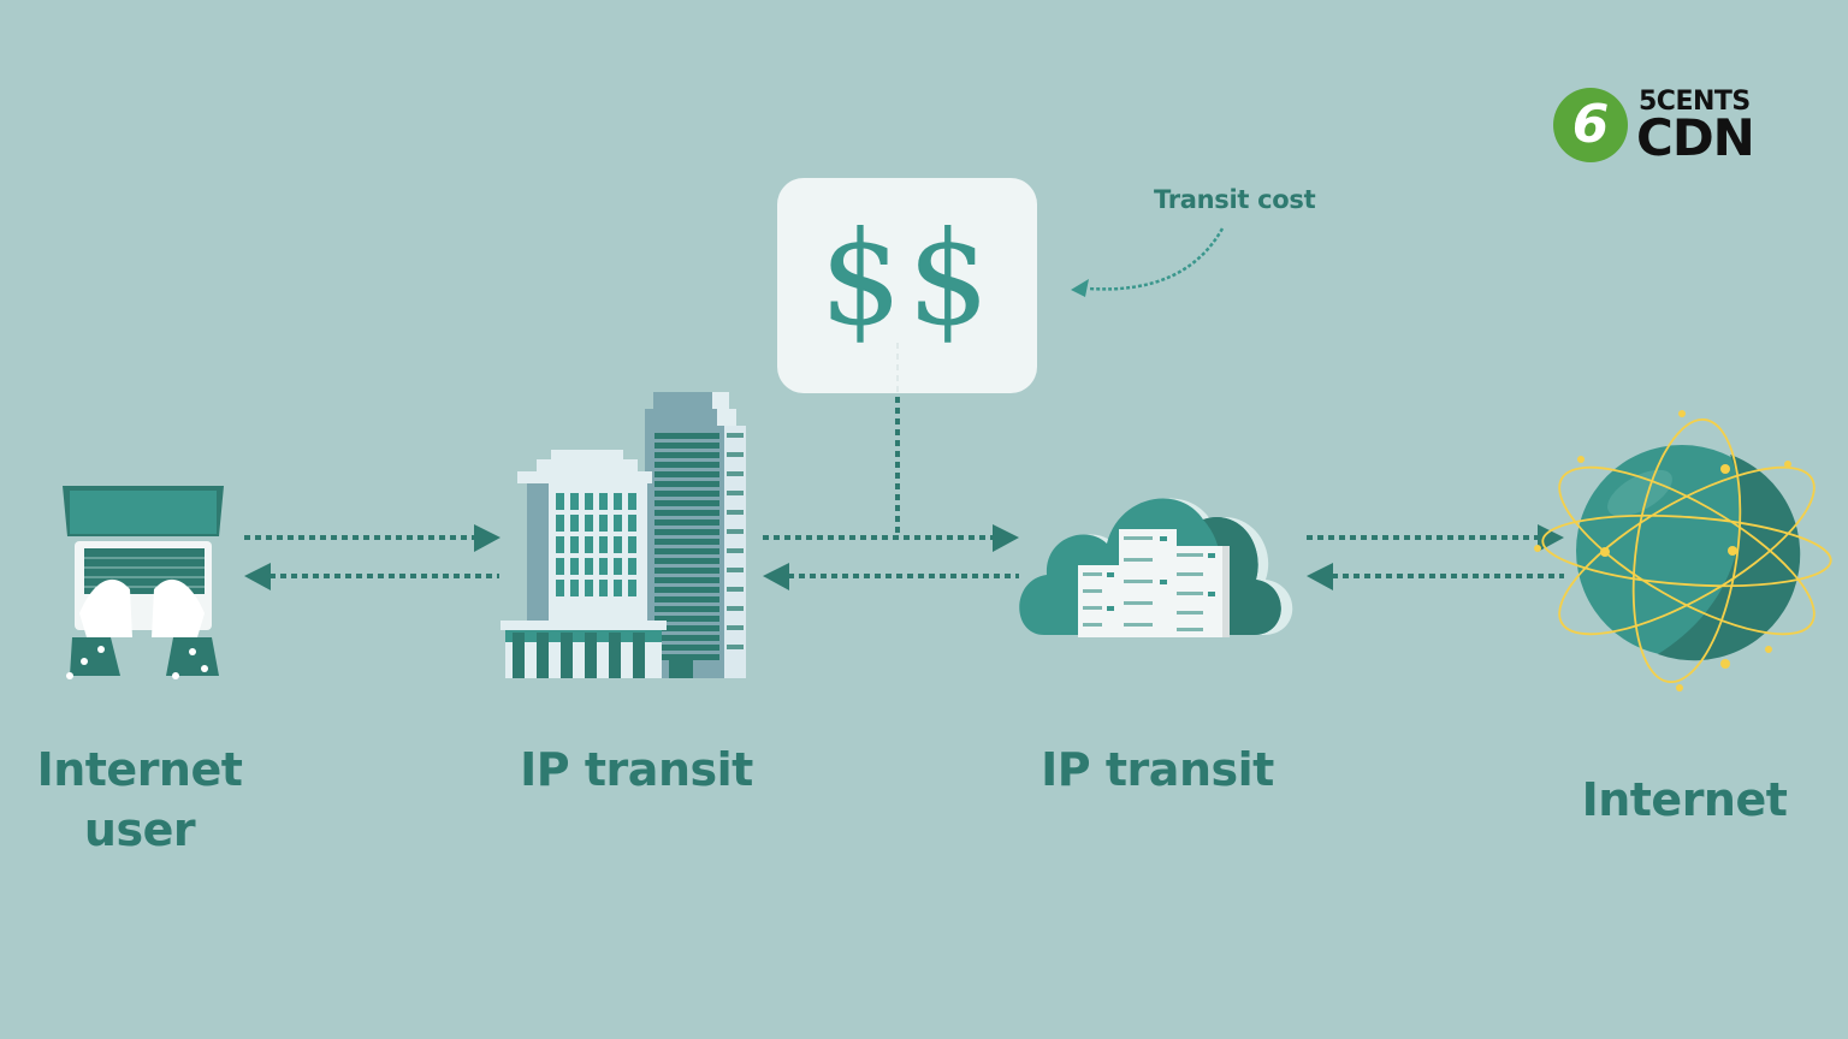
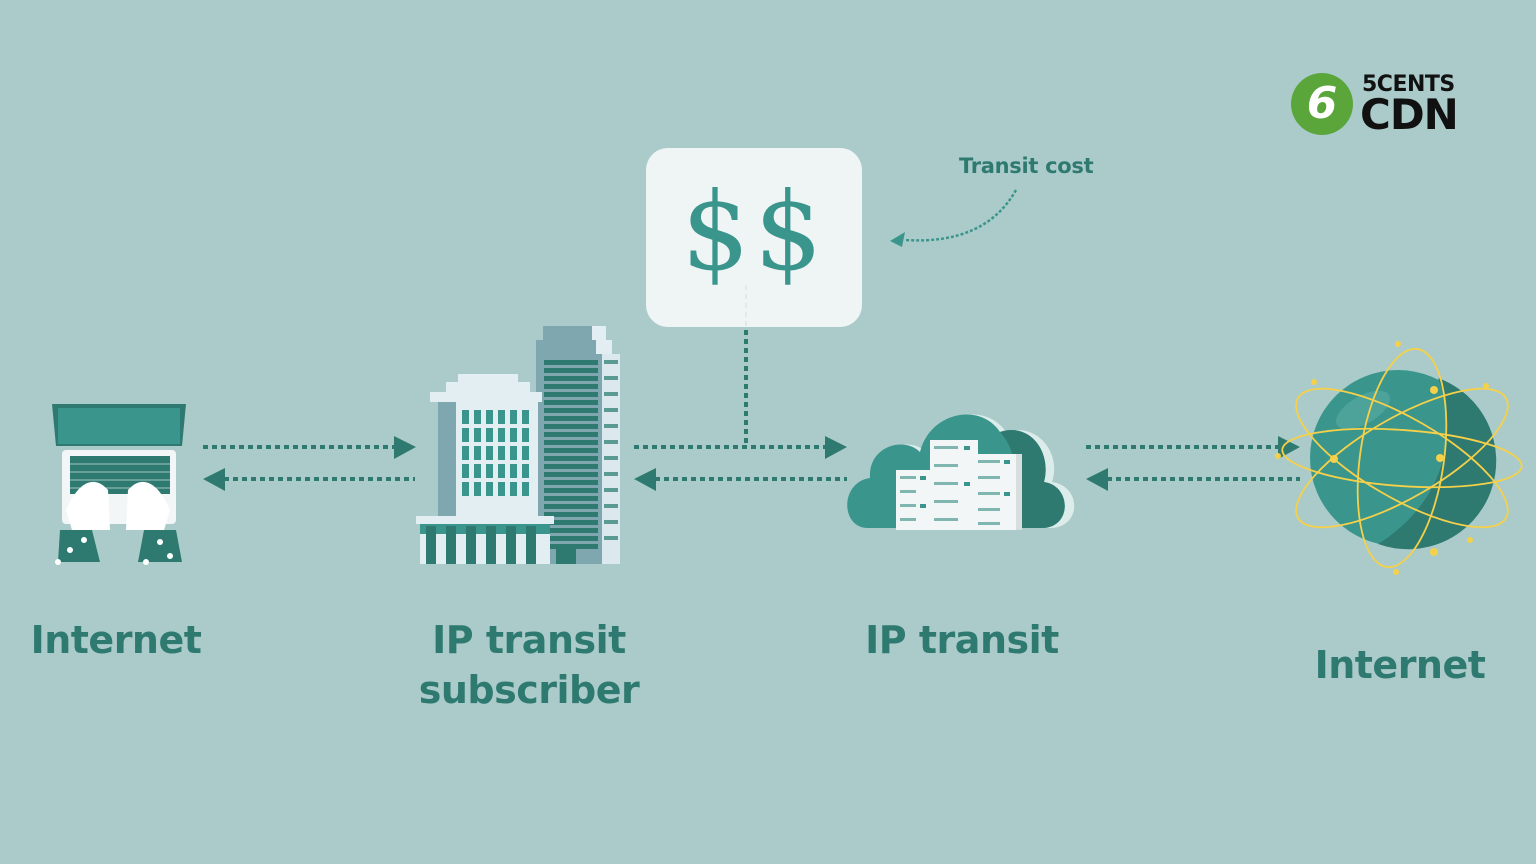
  6
  5CENTS
  CDN
  $$
  Transit cost
  Internet
- user
  IP transit
+ subscriber
  IP transit
  Internet
